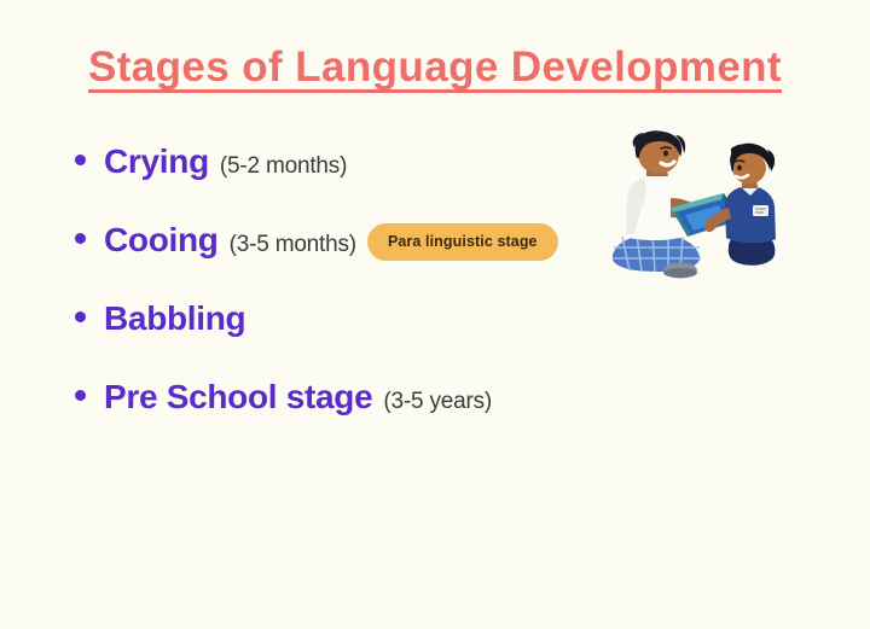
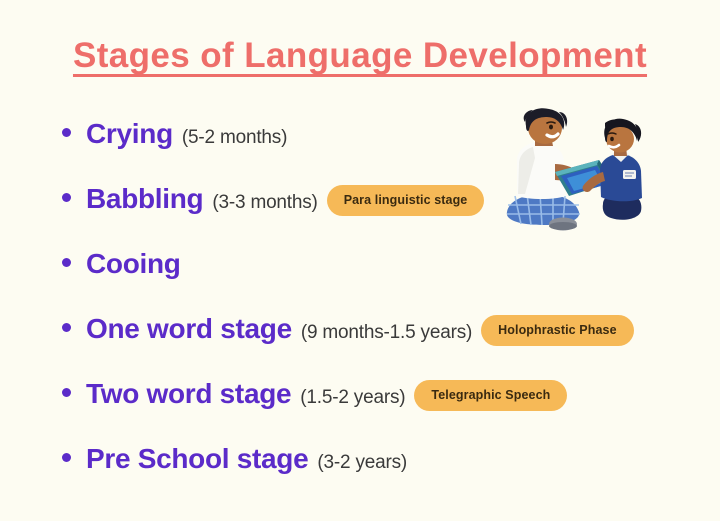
  Stages of Language Development
  Crying
  (5-2 months)
- Cooing
+ Babbling
- (3-5 months)
+ (3-3 months)
  Para linguistic stage
- Babbling
+ Cooing
+ One word stage
+ (9 months-1.5 years)
+ Holophrastic Phase
+ Two word stage
+ (1.5-2 years)
+ Telegraphic Speech
  Pre School stage
- (3-5 years)
+ (3-2 years)
